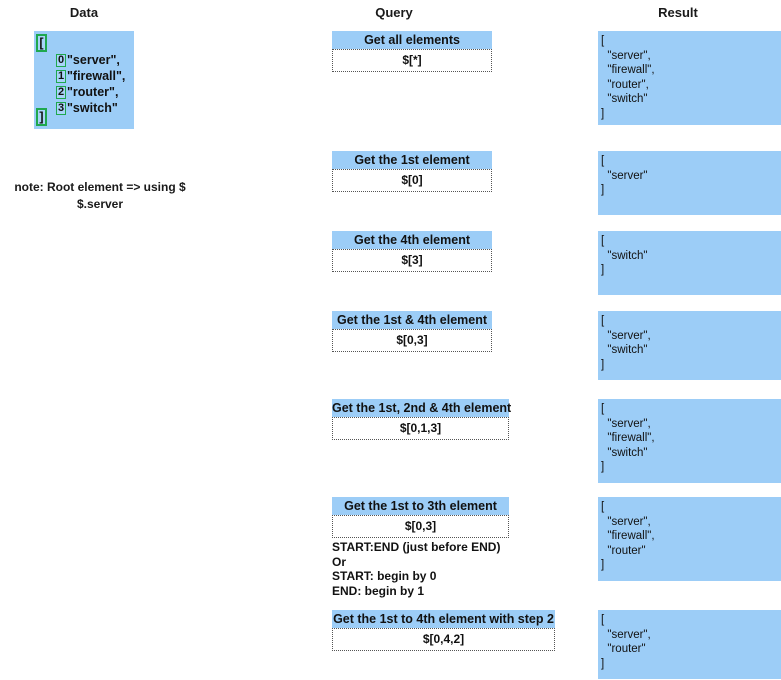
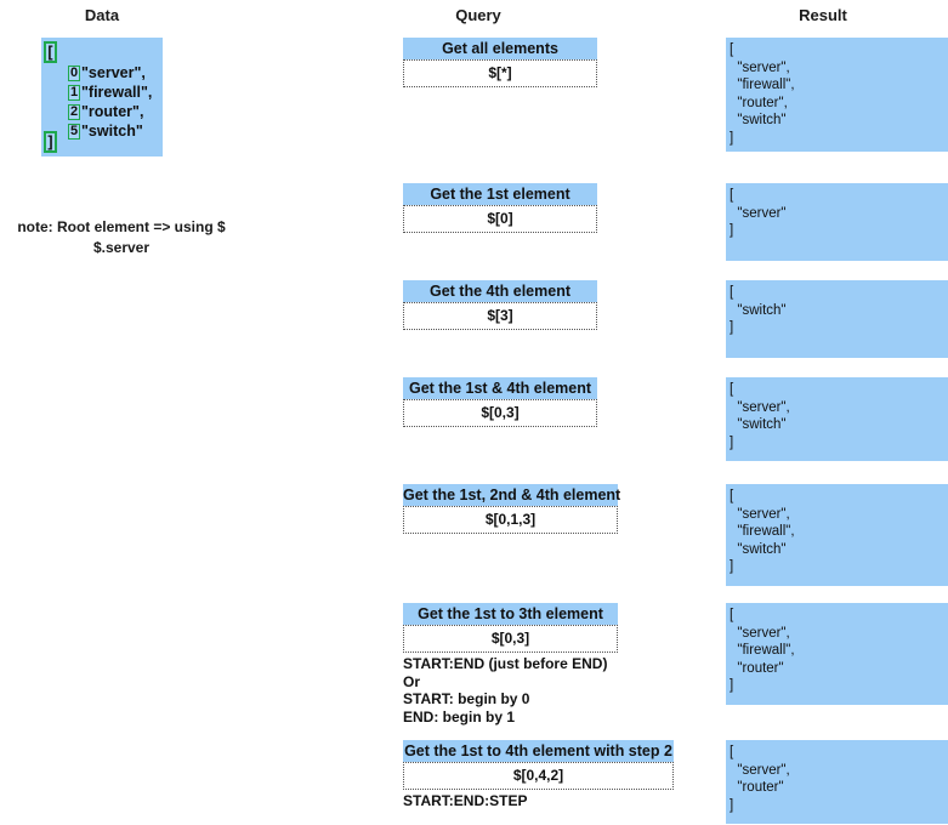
  Data
  Query
  Result
  [
  ]
  0
  "server",
  1
  "firewall",
  2
  "router",
- 3
+ 5
  "switch"
  note: Root element => using $
  $.server
  Get all elements
  $[*]
  Get the 1st element
  $[0]
  Get the 4th element
  $[3]
  Get the 1st & 4th element
  $[0,3]
  Get the 1st, 2nd & 4th element
  $[0,1,3]
  Get the 1st to 3th element
  $[0,3]
  START:END (just before END)
  Or
  START: begin by 0
  END: begin by 1
  Get the 1st to 4th element with step 2
  $[0,4,2]
+ START:END:STEP
  [
  "server",
  "firewall",
  "router",
  "switch"
  ]
  [
  "server"
  ]
  [
  "switch"
  ]
  [
  "server",
  "switch"
  ]
  [
  "server",
  "firewall",
  "switch"
  ]
  [
  "server",
  "firewall",
  "router"
  ]
  [
  "server",
  "router"
  ]
